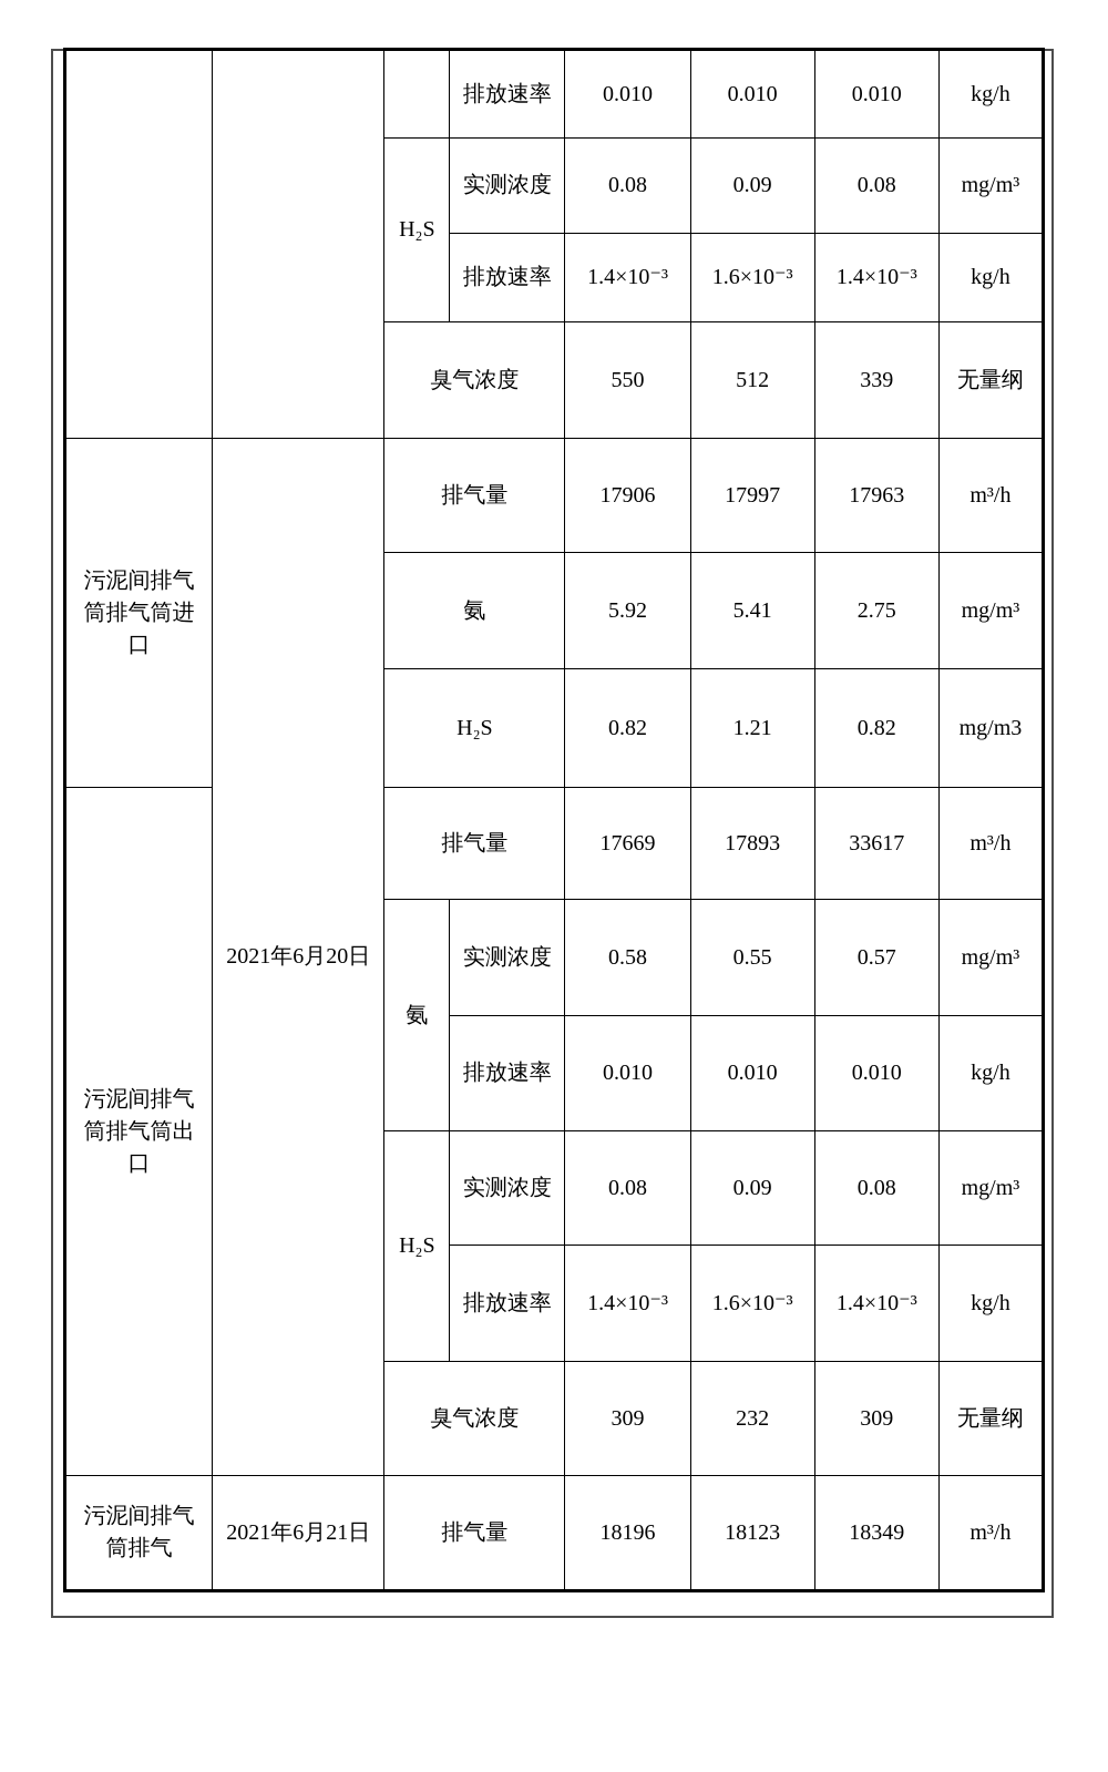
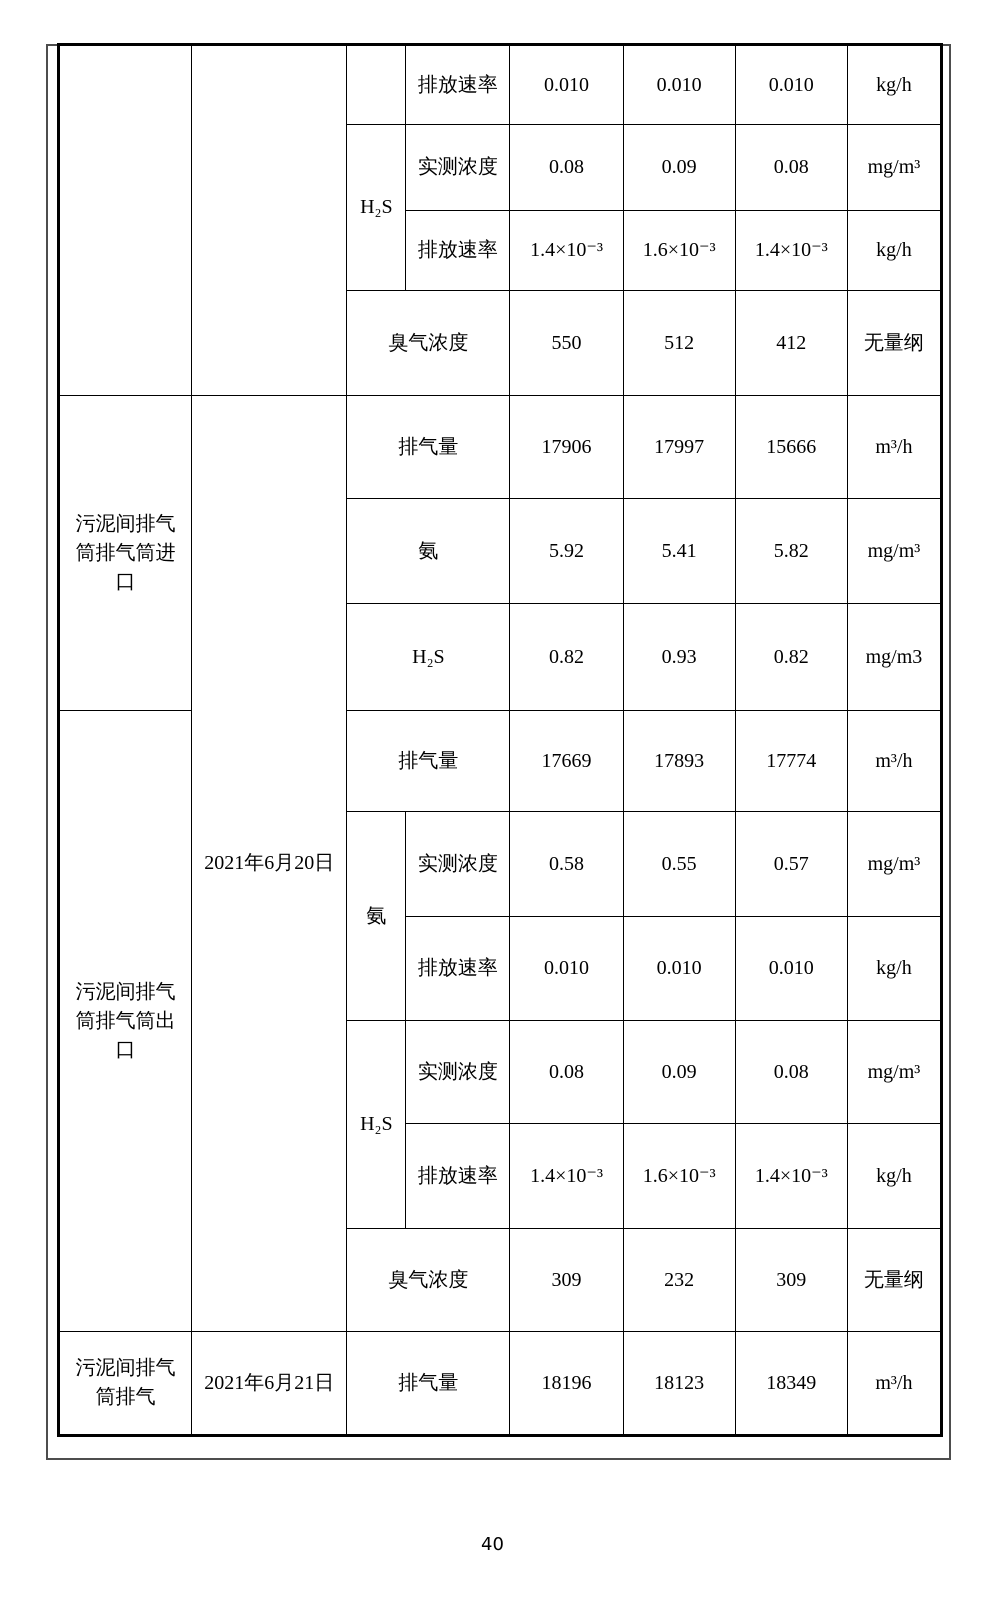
  			排放速率	0.010	0.010	0.010	kg/h
  H₂S	实测浓度	0.08	0.09	0.08	mg/m³
  排放速率	1.4×10⁻³	1.6×10⁻³	1.4×10⁻³	kg/h
- 臭气浓度	550	512	339	无量纲
+ 臭气浓度	550	512	412	无量纲
- 污泥间排气筒排气筒进口	2021年6月20日	排气量	17906	17997	17963	m³/h
+ 污泥间排气筒排气筒进口	2021年6月20日	排气量	17906	17997	15666	m³/h
- 氨	5.92	5.41	2.75	mg/m³
+ 氨	5.92	5.41	5.82	mg/m³
- H₂S	0.82	1.21	0.82	mg/m3
+ H₂S	0.82	0.93	0.82	mg/m3
- 污泥间排气筒排气筒出口	排气量	17669	17893	33617	m³/h
+ 污泥间排气筒排气筒出口	排气量	17669	17893	17774	m³/h
  氨	实测浓度	0.58	0.55	0.57	mg/m³
  排放速率	0.010	0.010	0.010	kg/h
  H₂S	实测浓度	0.08	0.09	0.08	mg/m³
  排放速率	1.4×10⁻³	1.6×10⁻³	1.4×10⁻³	kg/h
  臭气浓度	309	232	309	无量纲
  污泥间排气筒排气	2021年6月21日	排气量	18196	18123	18349	m³/h
+ 40
